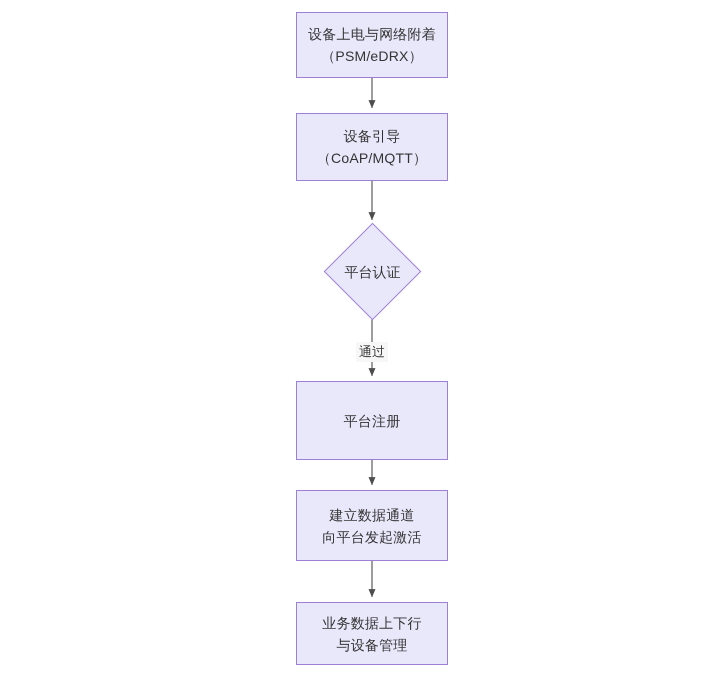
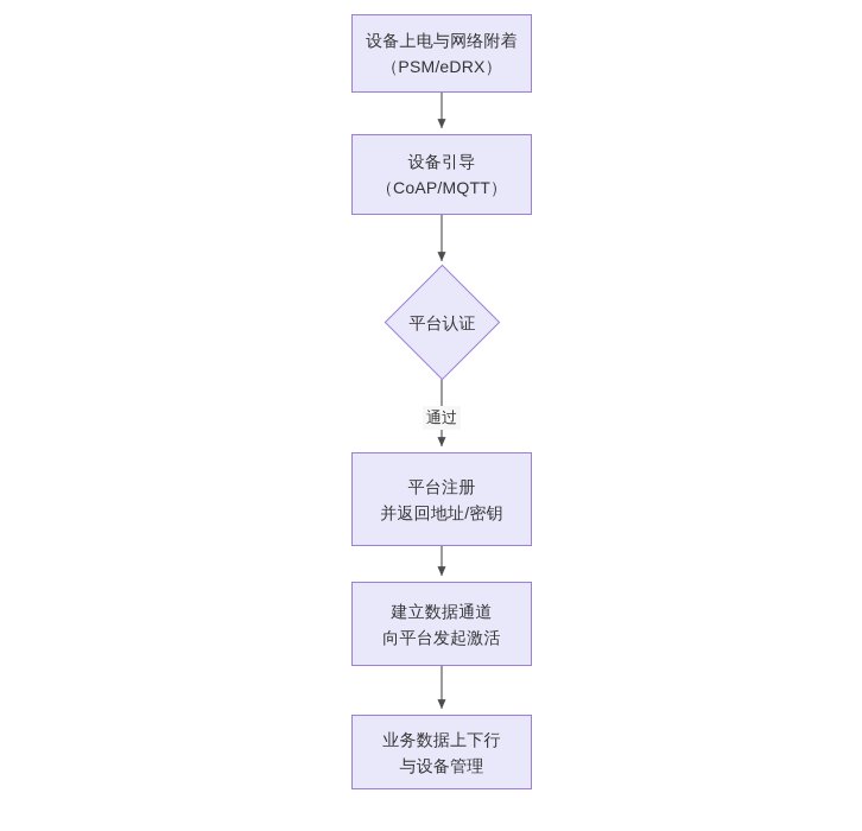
  设备上电与网络附着
  （PSM/eDRX）
  设备引导
  （CoAP/MQTT）
  平台认证
  通过
  平台注册
+ 并返回地址/密钥
  建立数据通道
  向平台发起激活
  业务数据上下行
  与设备管理
